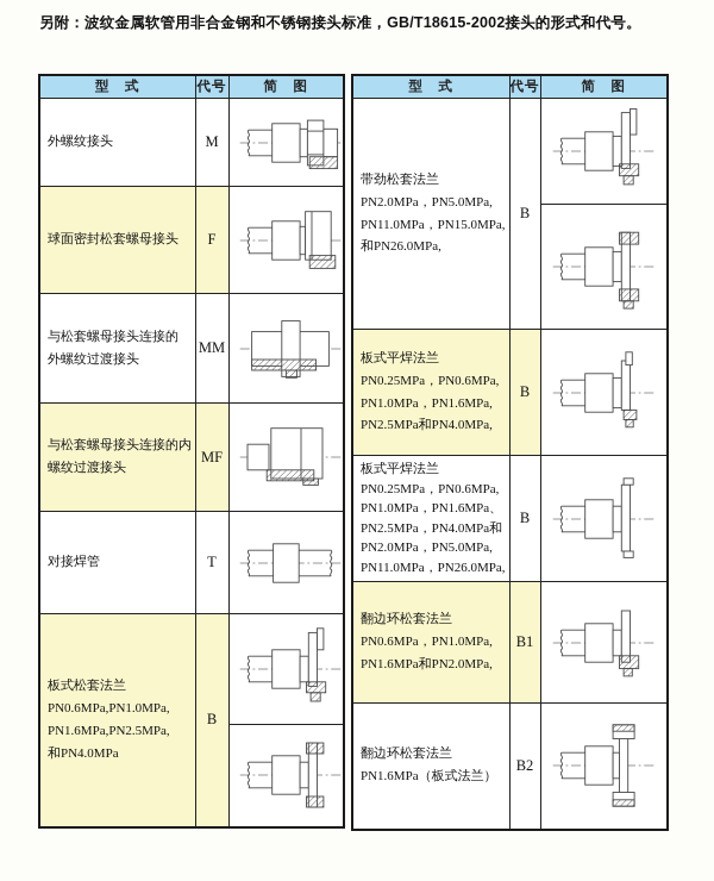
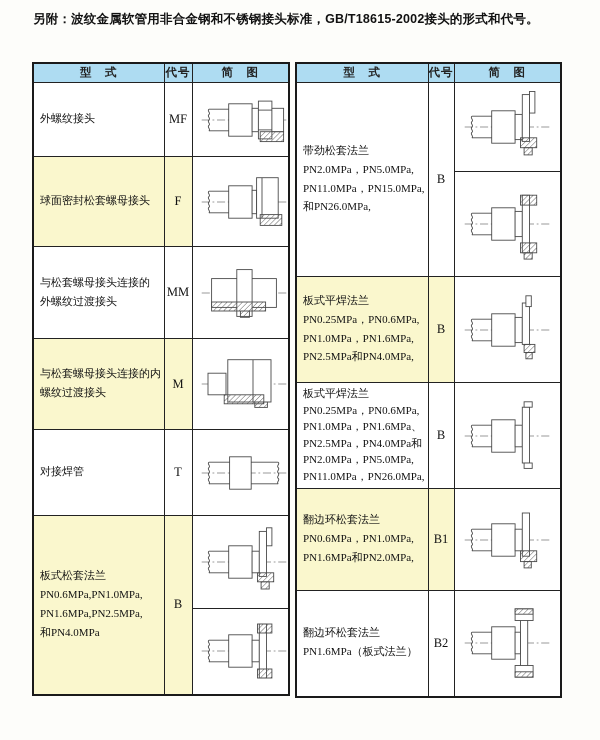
  另附：波纹金属软管用非合金钢和不锈钢接头标准，GB/T18615-2002接头的形式和代号。
  型 式	代号	简 图
- 外螺纹接头	M
+ 外螺纹接头	MF
  球面密封松套螺母接头	F
  与松套螺母接头连接的 外螺纹过渡接头	MM
- 与松套螺母接头连接的内 螺纹过渡接头	MF
+ 与松套螺母接头连接的内 螺纹过渡接头	M
  对接焊管	T
  板式松套法兰 PN0.6MPa,PN1.0MPa, PN1.6MPa,PN2.5MPa, 和PN4.0MPa	B
  型 式	代号	简 图
  带劲松套法兰 PN2.0MPa，PN5.0MPa, PN11.0MPa，PN15.0MPa, 和PN26.0MPa,	B
  板式平焊法兰 PN0.25MPa，PN0.6MPa, PN1.0MPa，PN1.6MPa, PN2.5MPa和PN4.0MPa,	B
  板式平焊法兰 PN0.25MPa，PN0.6MPa, PN1.0MPa，PN1.6MPa、 PN2.5MPa，PN4.0MPa和 PN2.0MPa，PN5.0MPa, PN11.0MPa，PN26.0MPa,	B
  翻边环松套法兰 PN0.6MPa，PN1.0MPa, PN1.6MPa和PN2.0MPa,	B1
  翻边环松套法兰 PN1.6MPa（板式法兰）	B2
